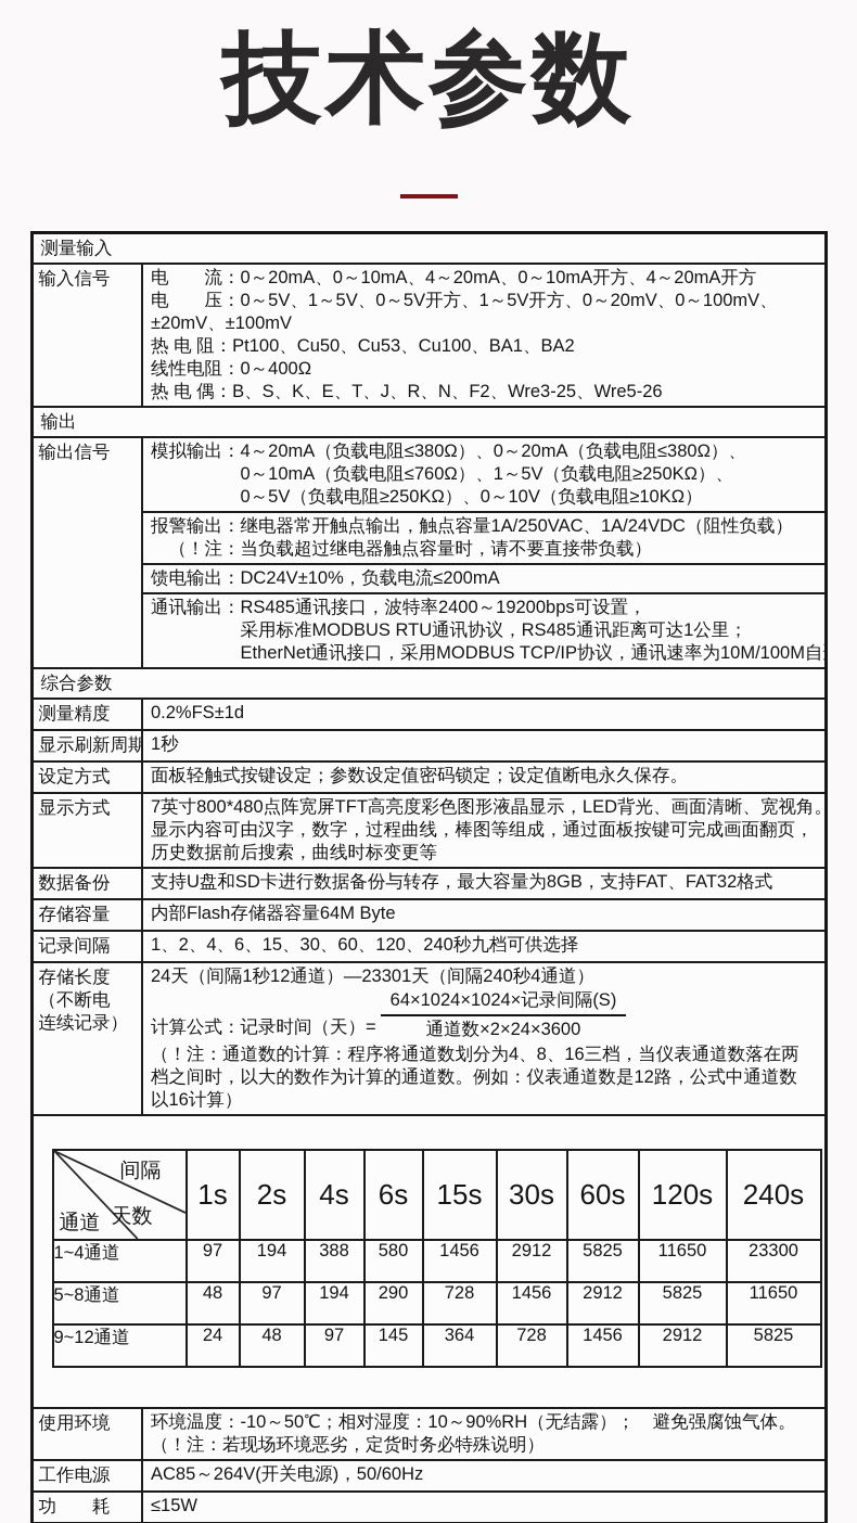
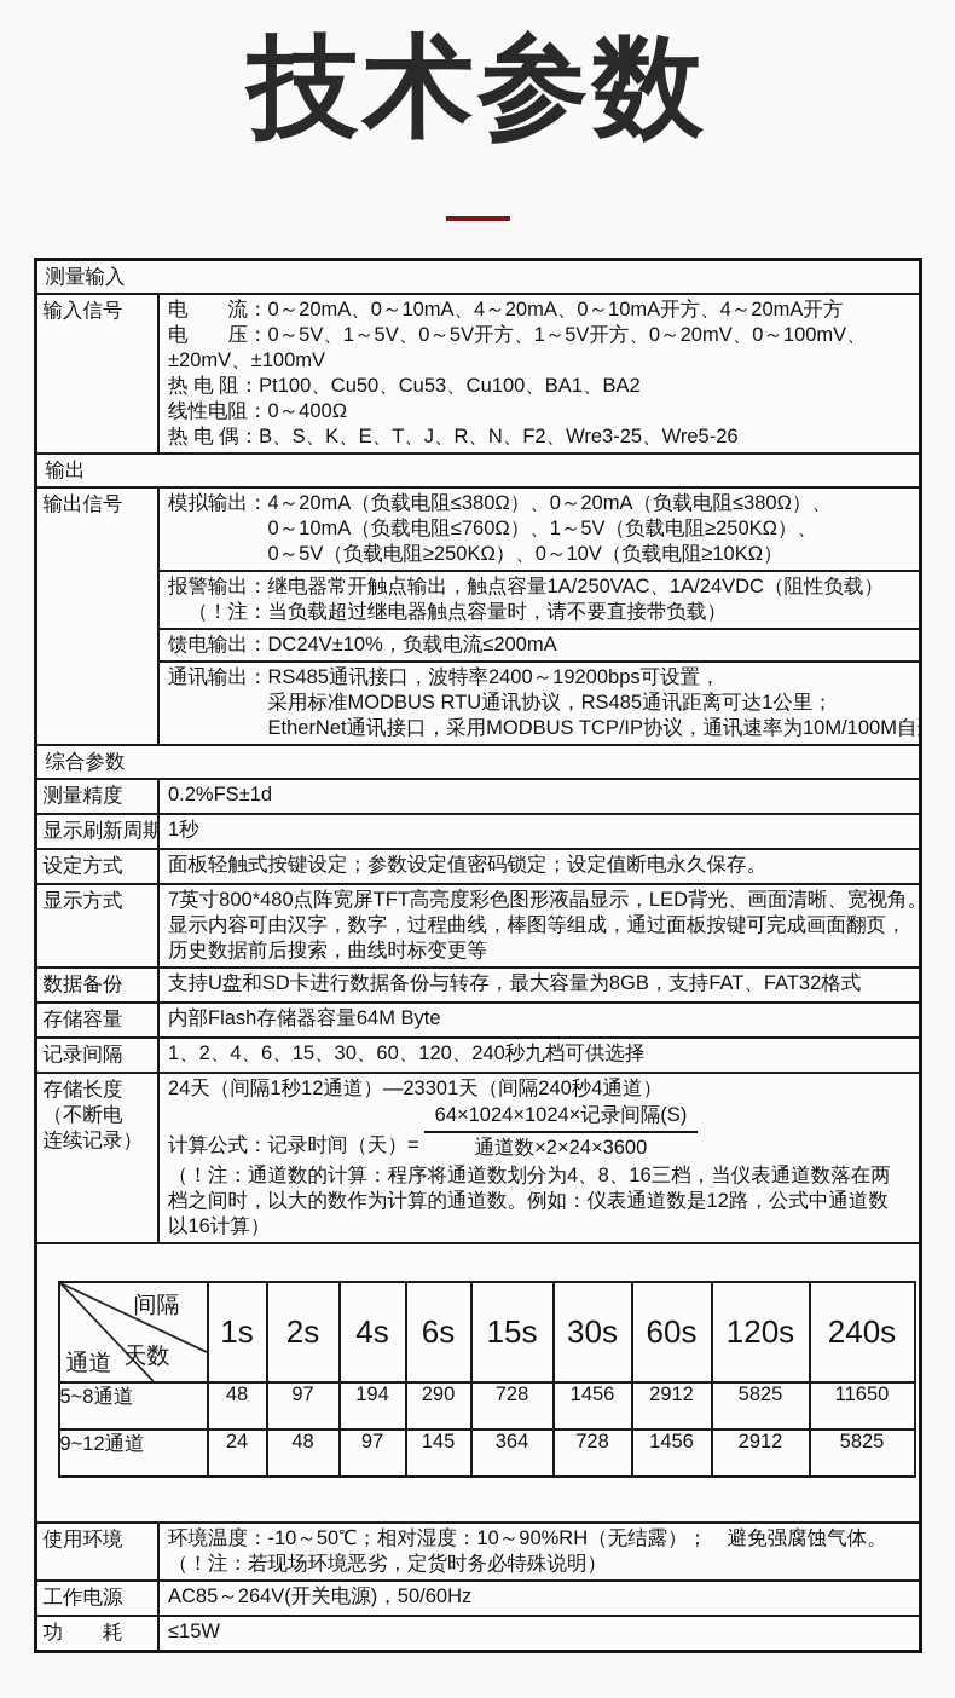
  技术参数
  测量输入
  输入信号	电 流：0～20mA、0～10mA、4～20mA、0～10mA开方、4～20mA开方电 压：0～5V、1～5V、0～5V开方、1～5V开方、0～20mV、0～100mV、±20mV、±100mV热 电 阻：Pt100、Cu50、Cu53、Cu100、BA1、BA2线性电阻：0～400Ω热 电 偶：B、S、K、E、T、J、R、N、F2、Wre3-25、Wre5-26
  输出
  输出信号	模拟输出：4～20mA（负载电阻≤380Ω）、0～20mA（负载电阻≤380Ω）、 0～10mA（负载电阻≤760Ω）、1～5V（负载电阻≥250KΩ）、 0～5V（负载电阻≥250KΩ）、0～10V（负载电阻≥10KΩ）报警输出：继电器常开触点输出，触点容量1A/250VAC、1A/24VDC（阻性负载） （！注：当负载超过继电器触点容量时，请不要直接带负载）馈电输出：DC24V±10%，负载电流≤200mA通讯输出：RS485通讯接口，波特率2400～19200bps可设置， 采用标准MODBUS RTU通讯协议，RS485通讯距离可达1公里； EtherNet通讯接口，采用MODBUS TCP/IP协议，通讯速率为10M/100M自
  综合参数
  测量精度	0.2%FS±1d
  显示刷新周期	1秒
  设定方式	面板轻触式按键设定；参数设定值密码锁定；设定值断电永久保存。
  显示方式	7英寸800*480点阵宽屏TFT高亮度彩色图形液晶显示，LED背光、画面清晰、宽视角。显示内容可由汉字，数字，过程曲线，棒图等组成，通过面板按键可完成画面翻页，历史数据前后搜索，曲线时标变更等
  数据备份	支持U盘和SD卡进行数据备份与转存，最大容量为8GB，支持FAT、FAT32格式
  存储容量	内部Flash存储器容量64M Byte
  记录间隔	1、2、4、6、15、30、60、120、240秒九档可供选择
  存储长度（不断电连续记录）	24天（间隔1秒12通道）—23301天（间隔240秒4通道）计算公式：记录时间（天）=64×1024×1024×记录间隔(S)通道数×2×24×3600（！注：通道数的计算：程序将通道数划分为4、8、16三档，当仪表通道数落在两档之间时，以大的数作为计算的通道数。例如：仪表通道数是12路，公式中通道数以16计算）
  间隔天数通道	1s	2s	4s	6s	15s	30s	60s	120s	240s
- 1~4通道	97	194	388	580	1456	2912	5825	11650	23300
  5~8通道	48	97	194	290	728	1456	2912	5825	11650
  9~12通道	24	48	97	145	364	728	1456	2912	5825
  使用环境	环境温度：-10～50℃；相对湿度：10～90%RH（无结露）； 避免强腐蚀气体。（！注：若现场环境恶劣，定货时务必特殊说明）
  工作电源	AC85～264V(开关电源)，50/60Hz
  功 耗	≤15W
